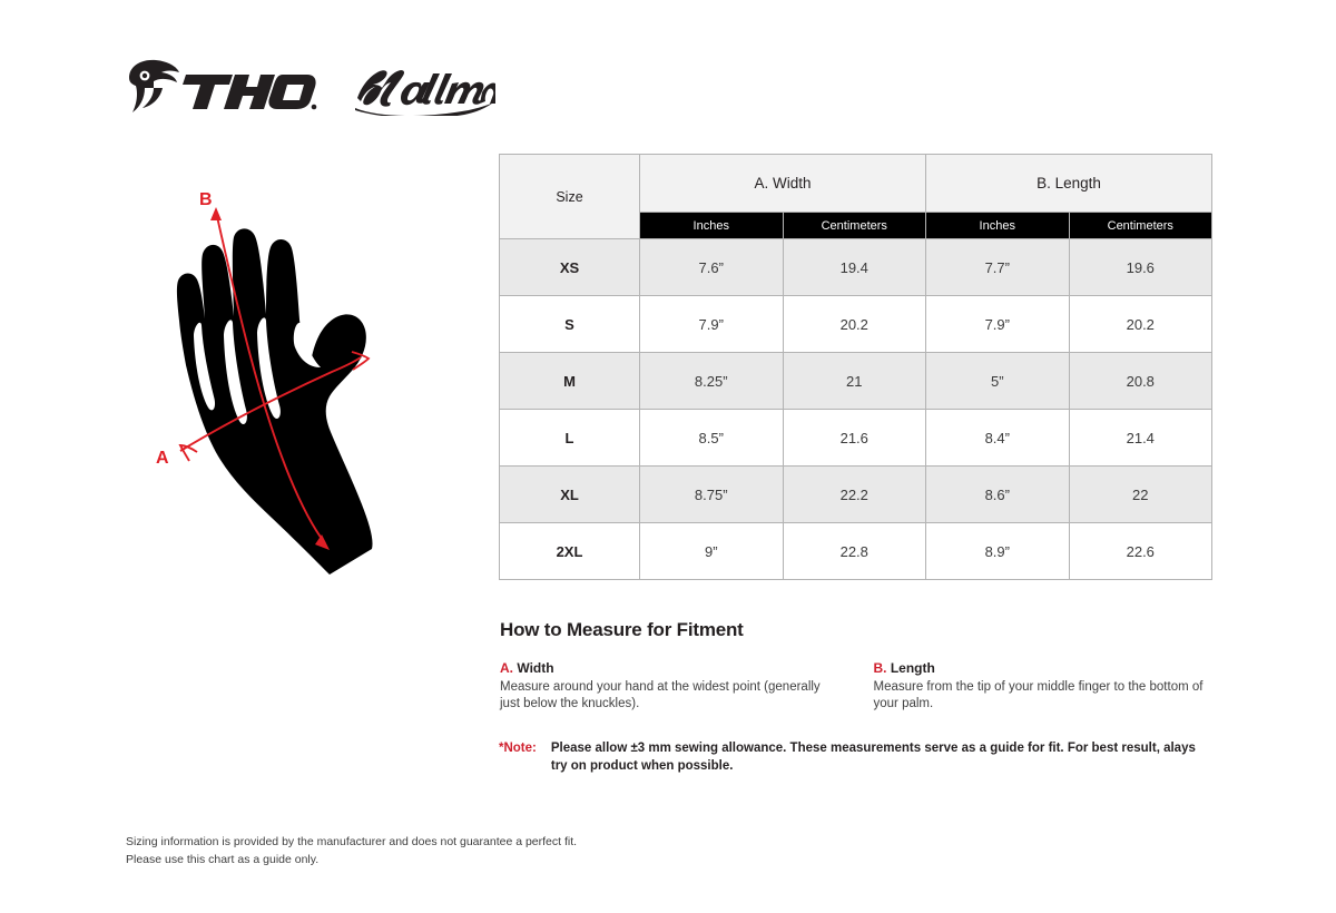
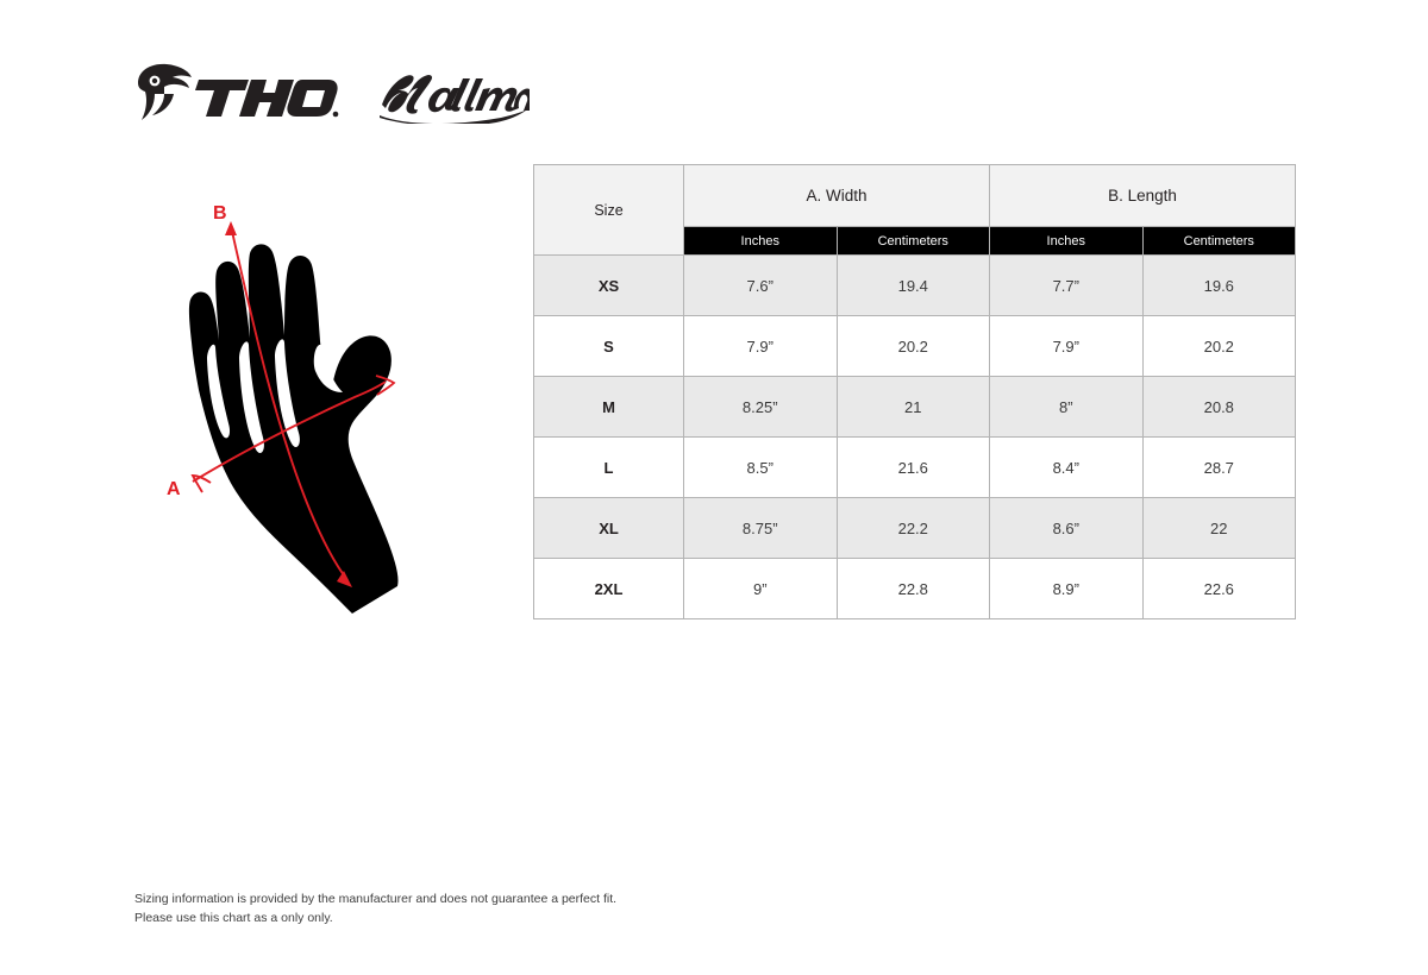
  B
  A
  Size	A. Width	B. Length
  Inches	Centimeters	Inches	Centimeters
  XS	7.6”	19.4	7.7”	19.6
  S	7.9”	20.2	7.9”	20.2
- M	8.25”	21	5”	20.8
+ M	8.25”	21	8”	20.8
- L	8.5”	21.6	8.4”	21.4
+ L	8.5”	21.6	8.4”	28.7
  XL	8.75”	22.2	8.6”	22
  2XL	9”	22.8	8.9”	22.6
- How to Measure for Fitment
- A. Width
- Measure around your hand at the widest point (generally just below the knuckles).
- B. Length
- Measure from the tip of your middle finger to the bottom of your palm.
- *Note:
- Please allow ±3 mm sewing allowance. These measurements serve as a guide for fit. For best result, alays try on product when possible.
  Sizing information is provided by the manufacturer and does not guarantee a perfect fit.
- Please use this chart as a guide only.
+ Please use this chart as a only only.
